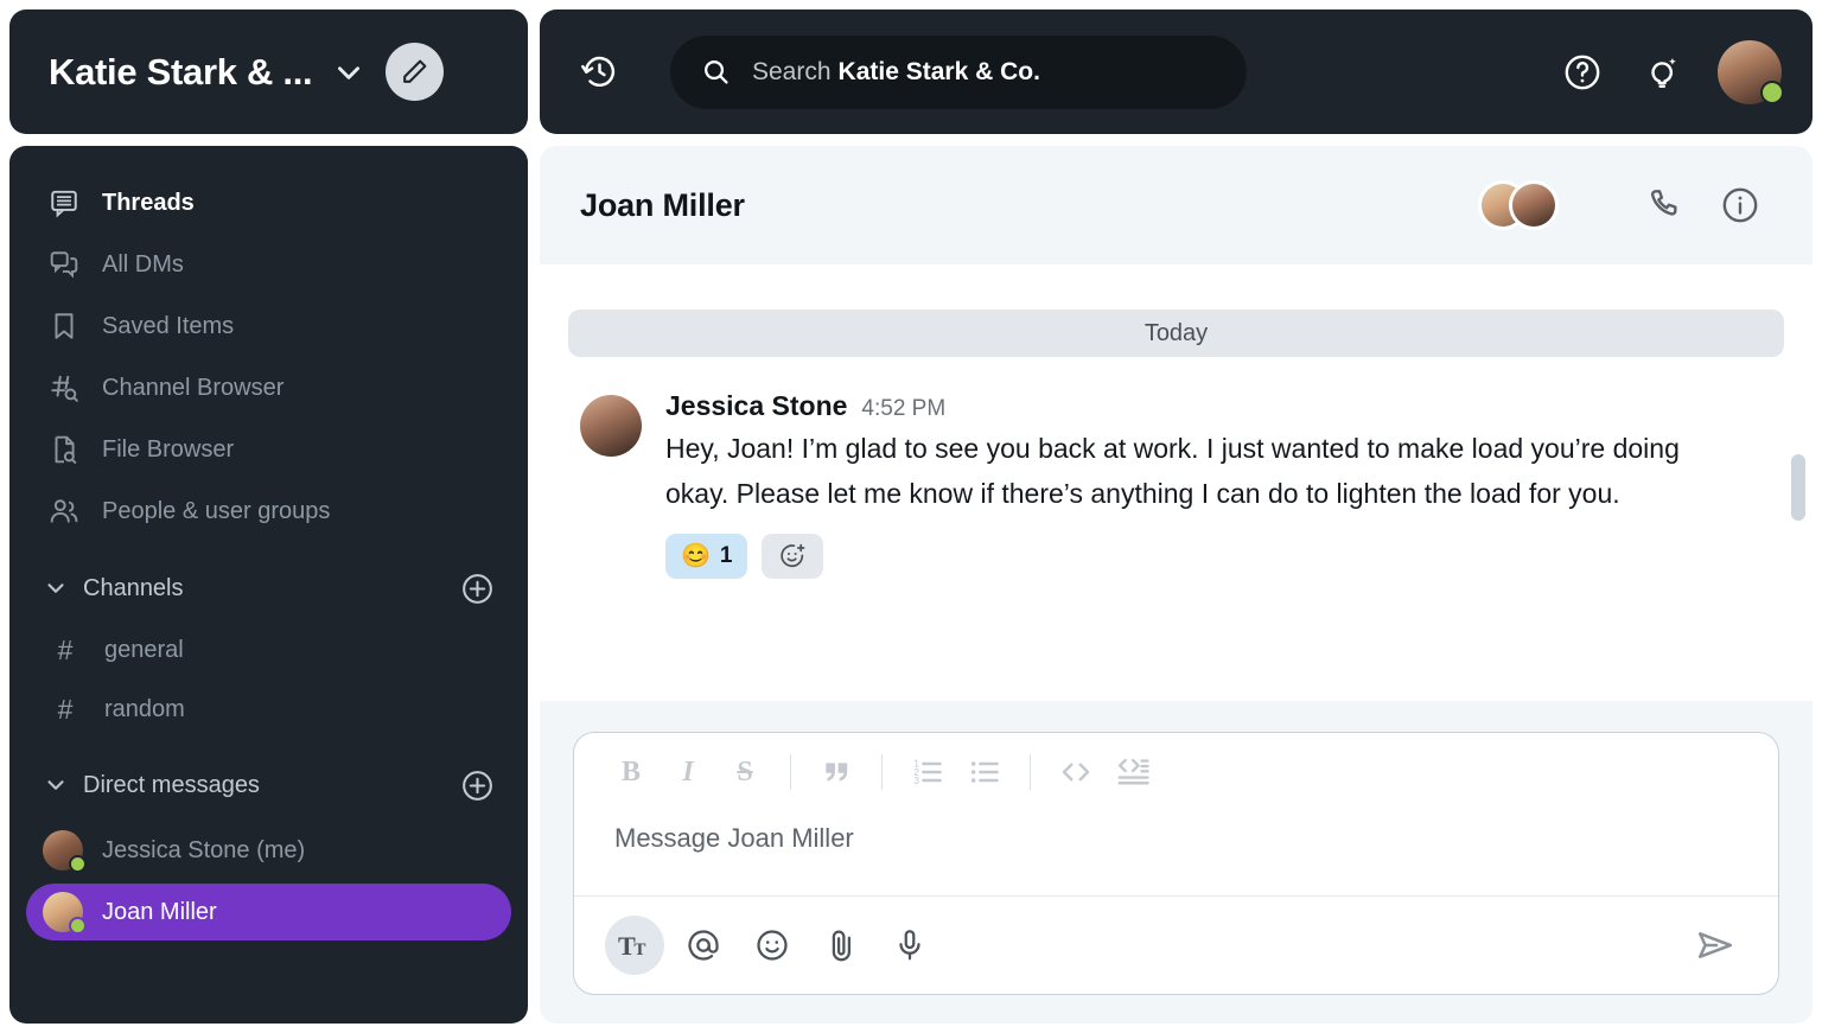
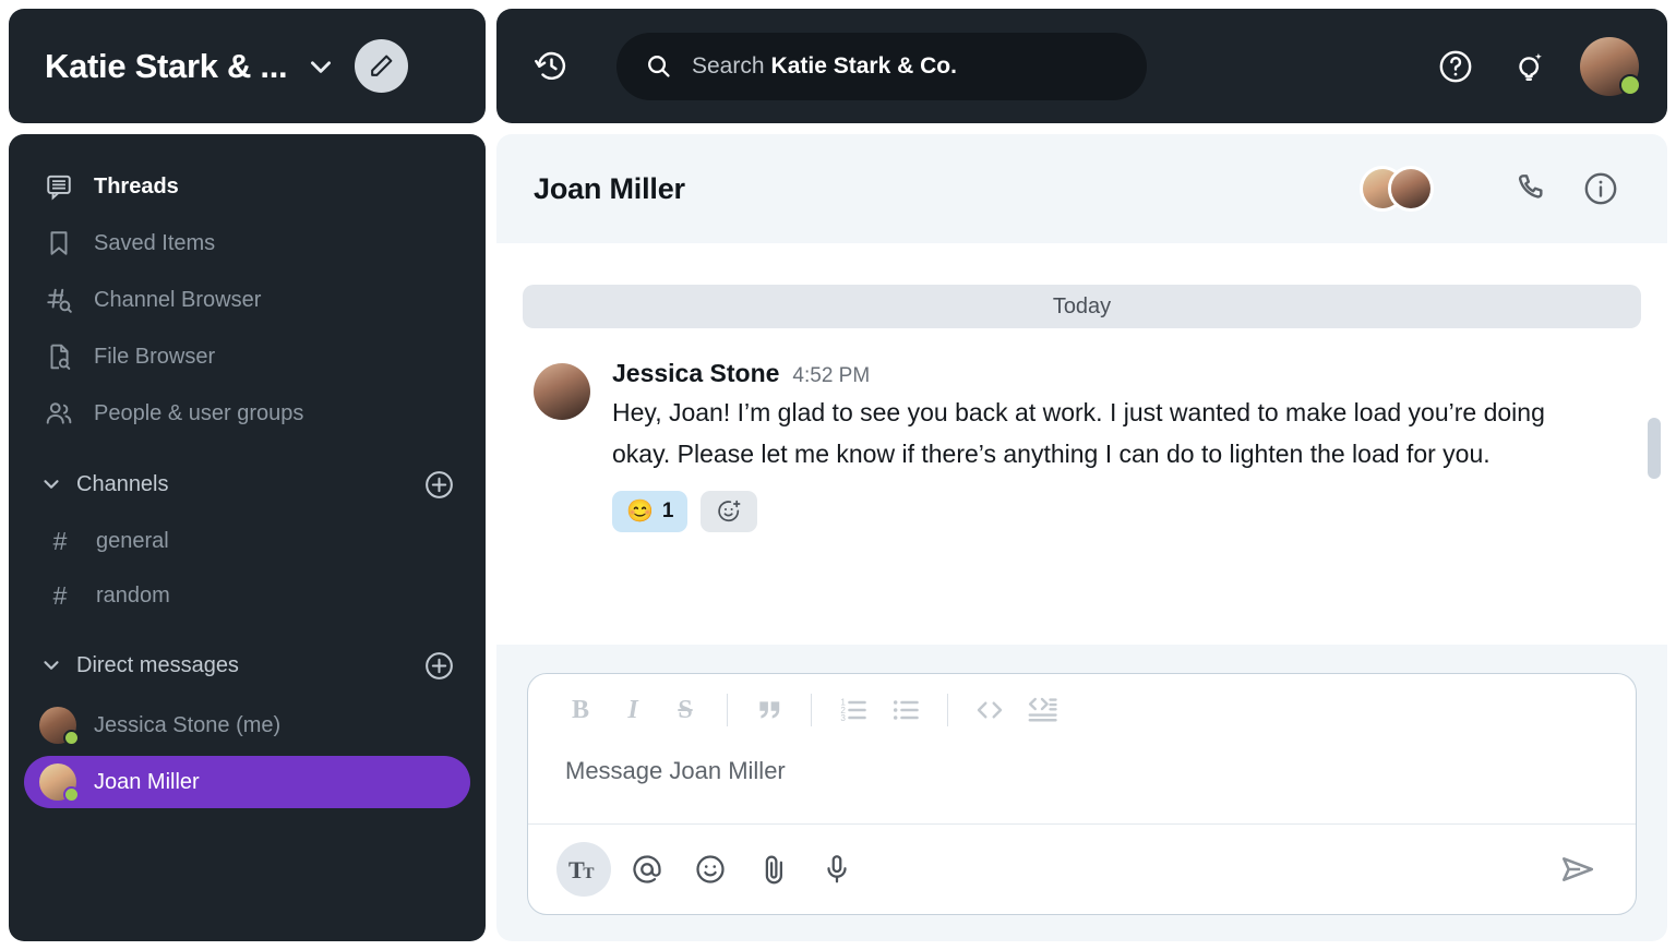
  Katie Stark & ...
  Threads
- All DMs
  Saved Items
  Channel Browser
  File Browser
  People & user groups
  Channels
  #
  general
  #
  random
  Direct messages
  Jessica Stone (me)
  Joan Miller
  Search Katie Stark & Co.
  Joan Miller
  Today
  Jessica Stone
  4:52 PM
  Hey, Joan! I’m glad to see you back at work. I just wanted to make load you’re doing okay. Please let me know if there’s anything I can do to lighten the load for you.
  😊
  1
  B
  I
  S
  1
  2
  3
  Message Joan Miller
  T
  T
